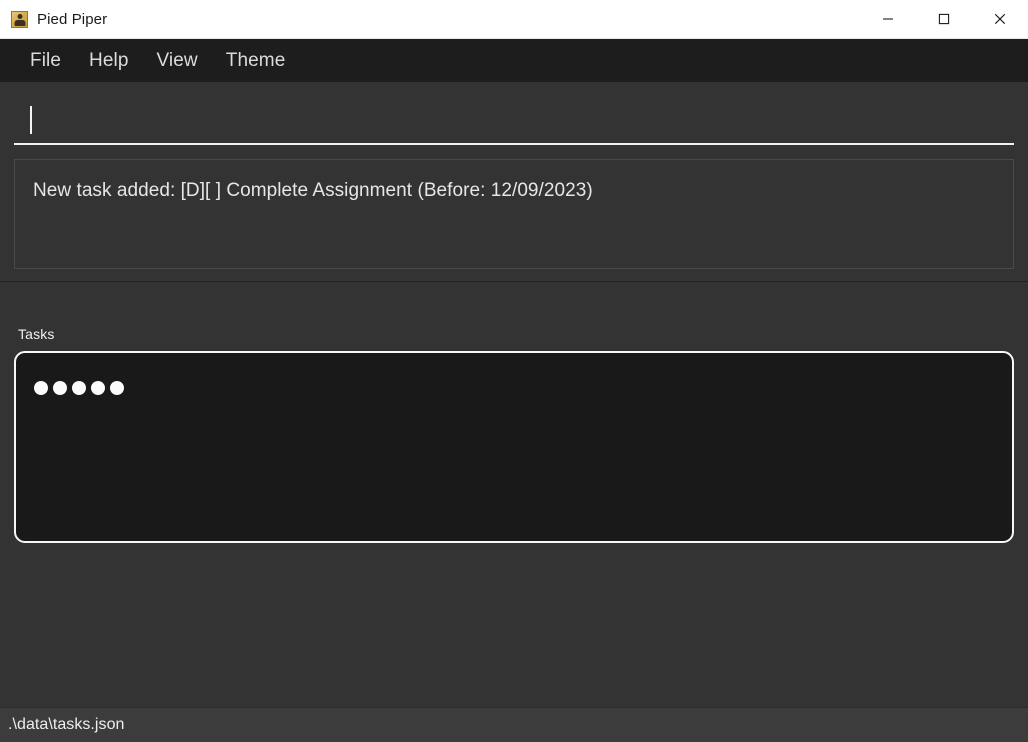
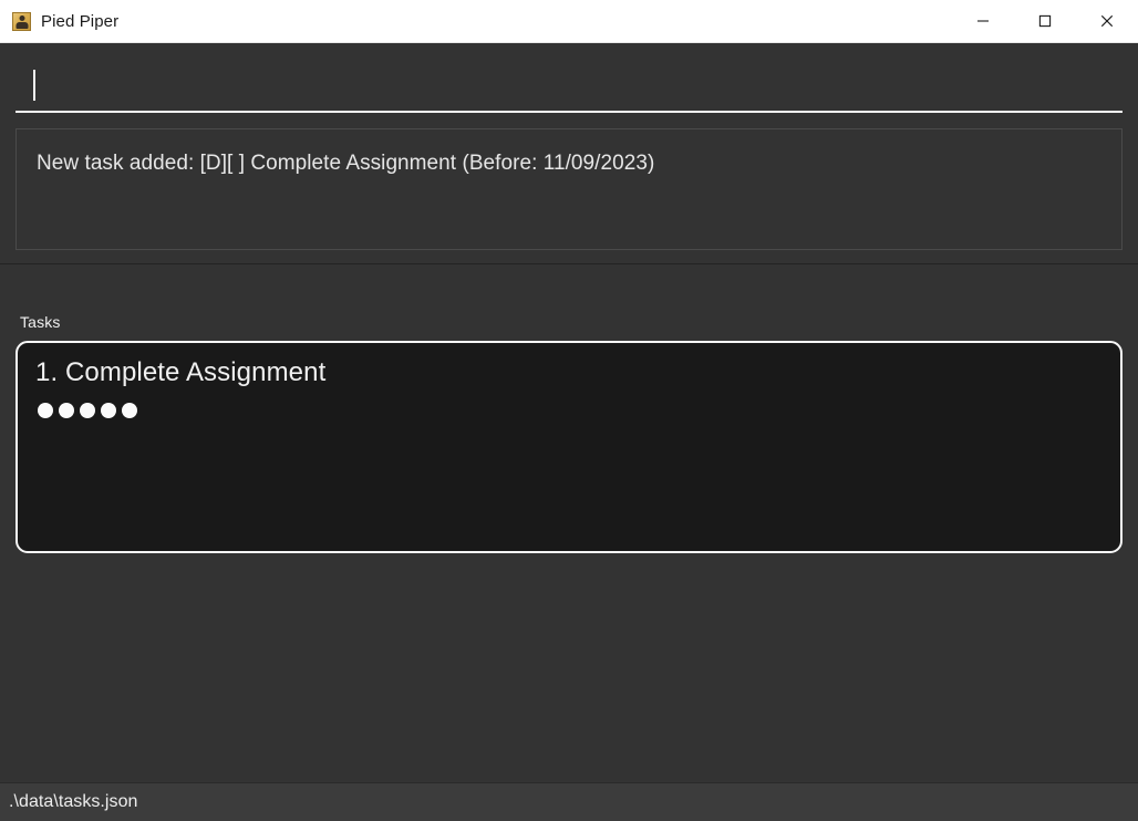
  Pied Piper
- File
- Help
- View
- Theme
- New task added: [D][ ] Complete Assignment (Before: 12/09/2023)
+ New task added: [D][ ] Complete Assignment (Before: 11/09/2023)
  Tasks
+ 1. Complete Assignment
  .\data\tasks.json
